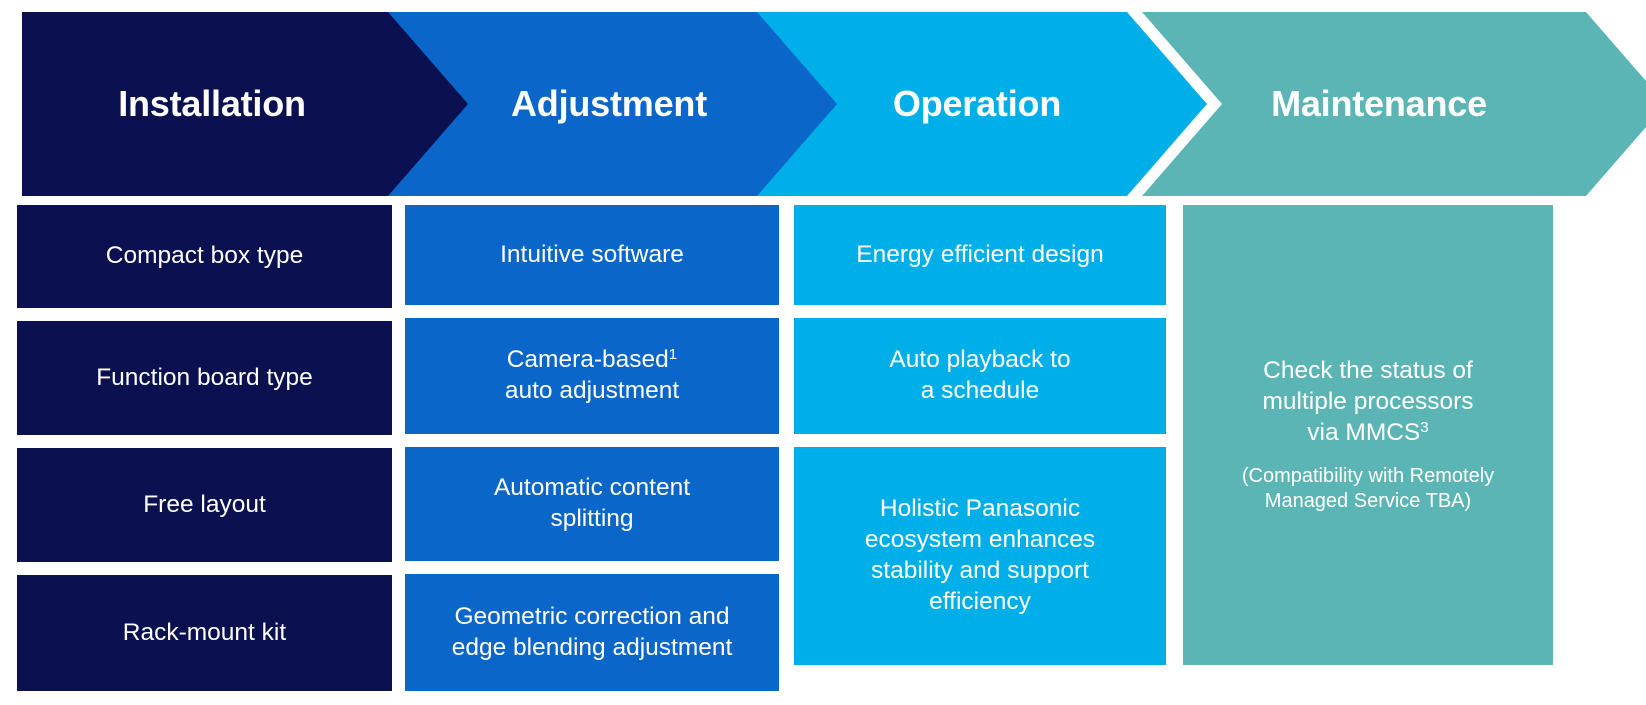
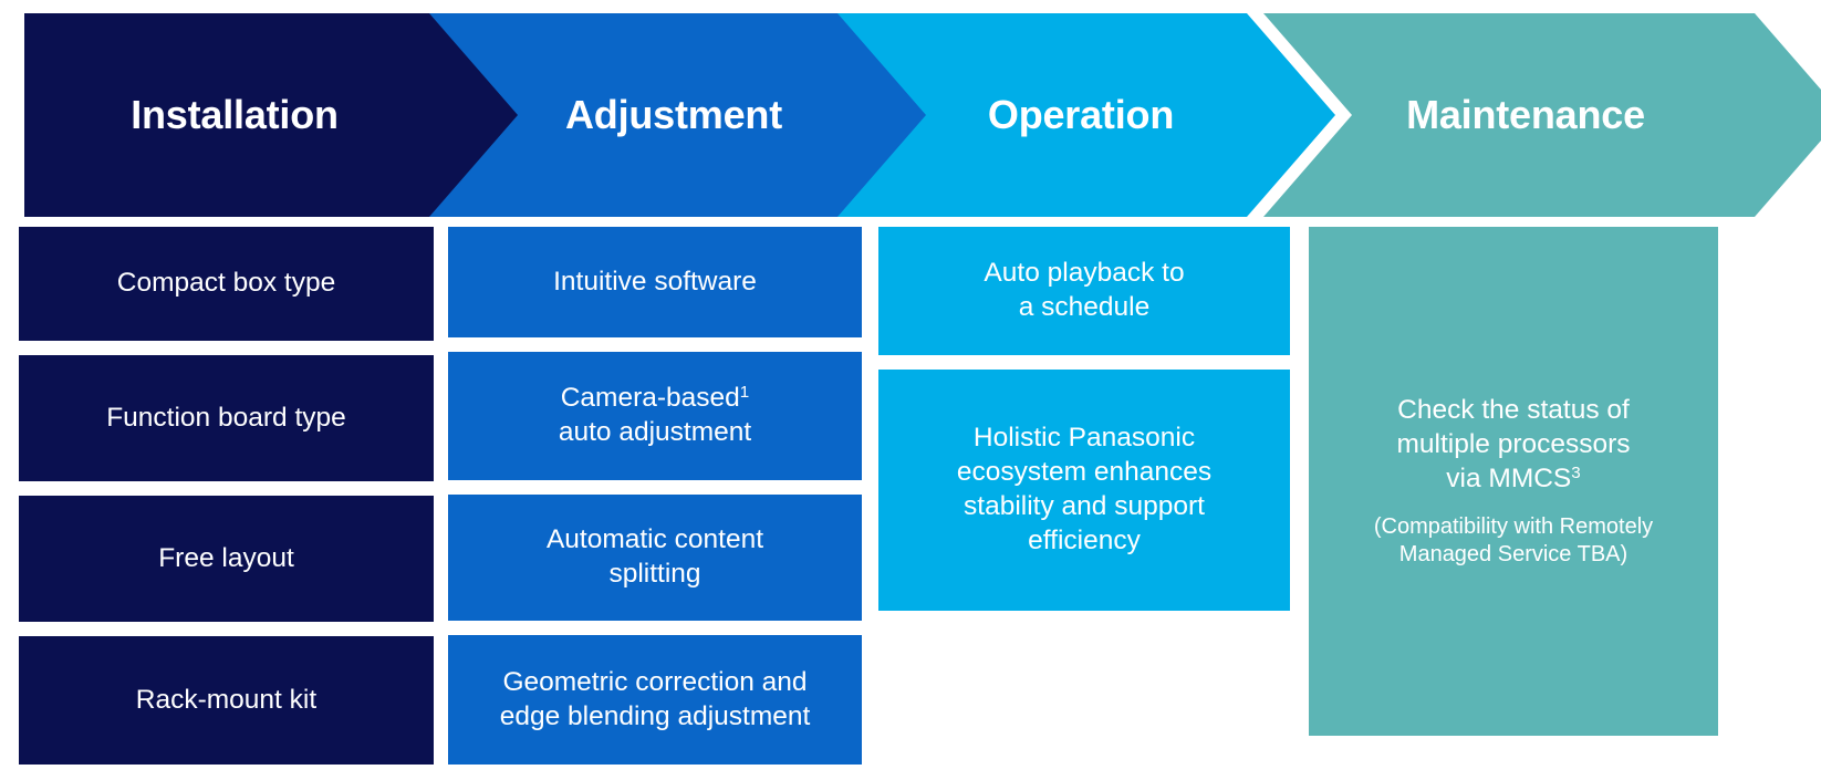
  Installation
  Adjustment
  Operation
  Maintenance
  Compact box type
  Function board type
  Free layout
  Rack-mount kit
  Intuitive software
  Camera-based1
  auto adjustment
  Automatic content
  splitting
  Geometric correction and
  edge blending adjustment
- Energy efficient design
  Auto playback to
  a schedule
  Holistic Panasonic
  ecosystem enhances
  stability and support
  efficiency
  Check the status of
  multiple processors
  via MMCS3
  (Compatibility with Remotely
  Managed Service TBA)
